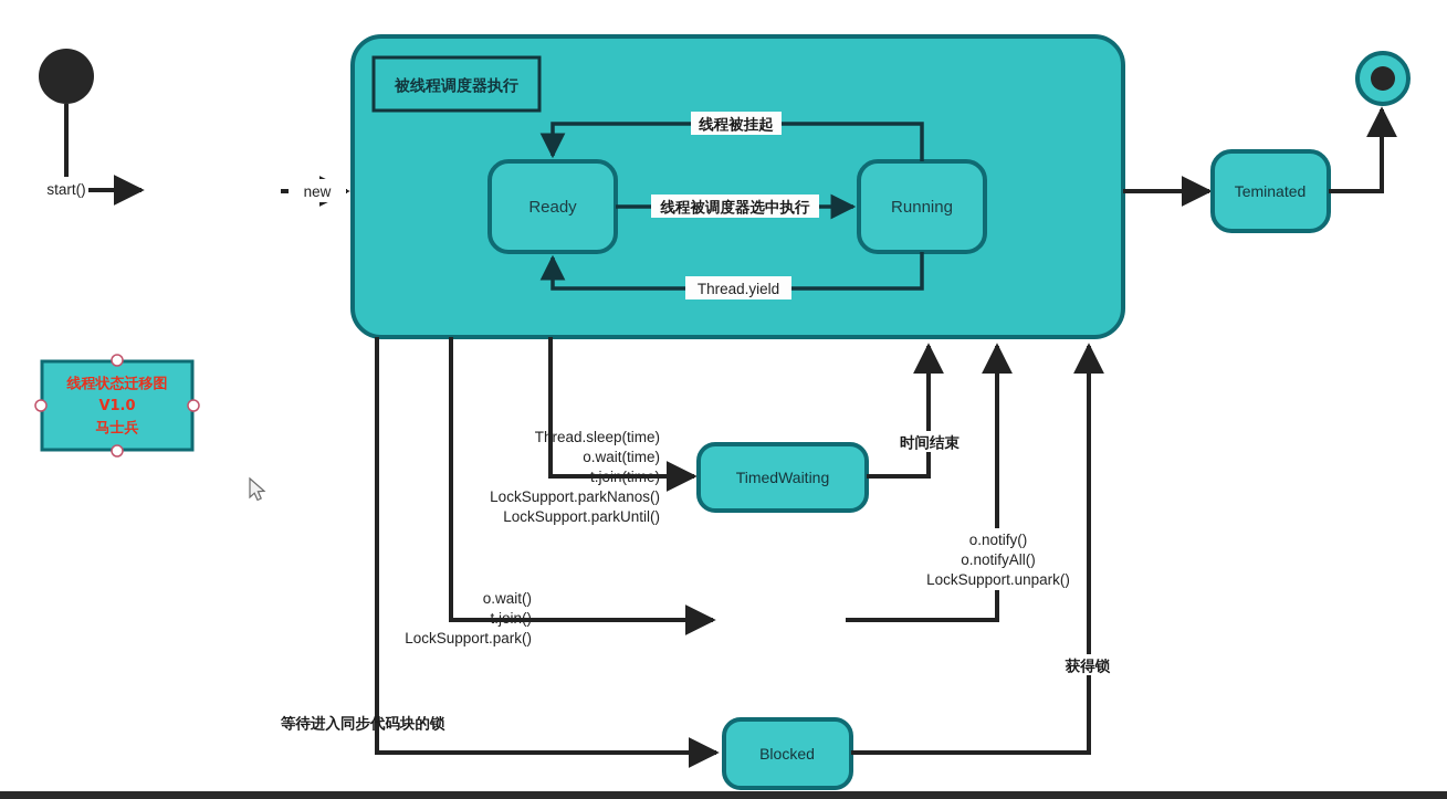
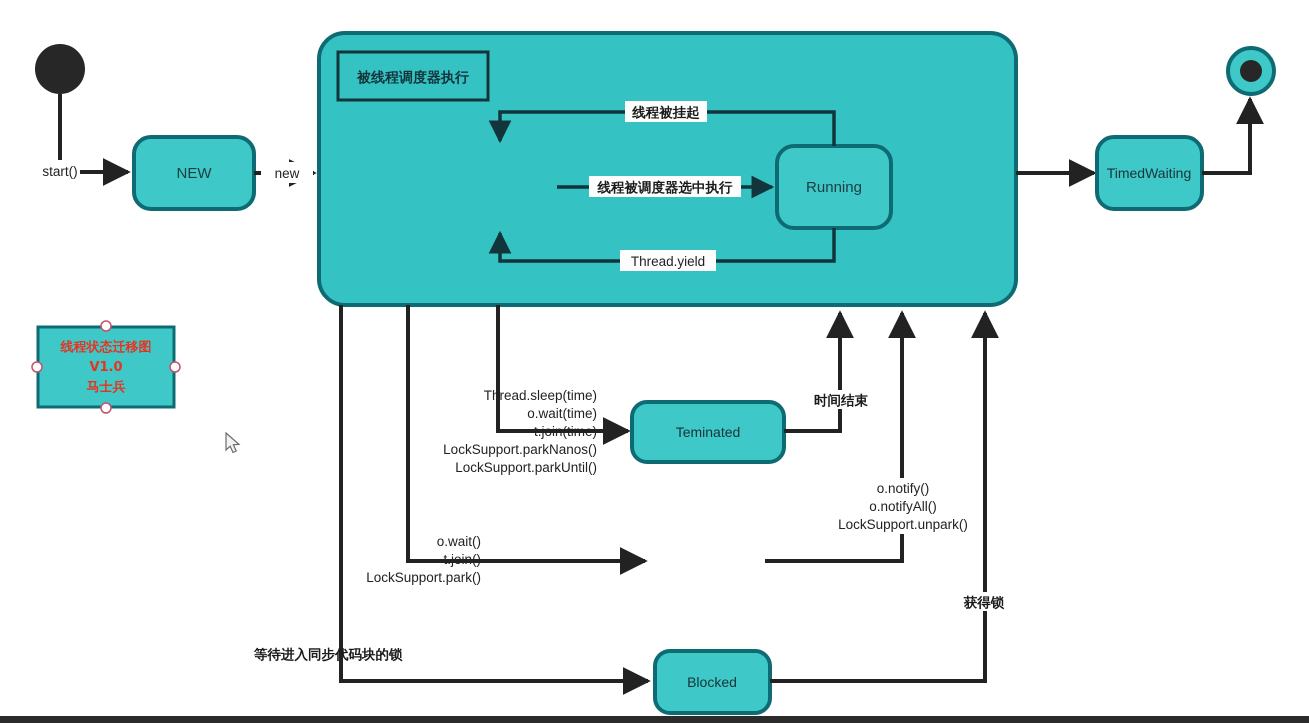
  被线程调度器执行
- Ready
  Running
  线程被挂起
  线程被调度器选中执行
  Thread.yield
  start()
+ NEW
  new
- Teminated
+ TimedWaiting
  Thread.sleep(time)
  o.wait(time)
  t.join(time)
  LockSupport.parkNanos()
  LockSupport.parkUntil()
- TimedWaiting
+ Teminated
  时间结束
  o.wait()
  t.join()
  LockSupport.park()
  o.notify()
  o.notifyAll()
  LockSupport.unpark()
  等待进入同步代码块的锁
  Blocked
  获得锁
  线程状态迁移图
  V1.0
  马士兵
